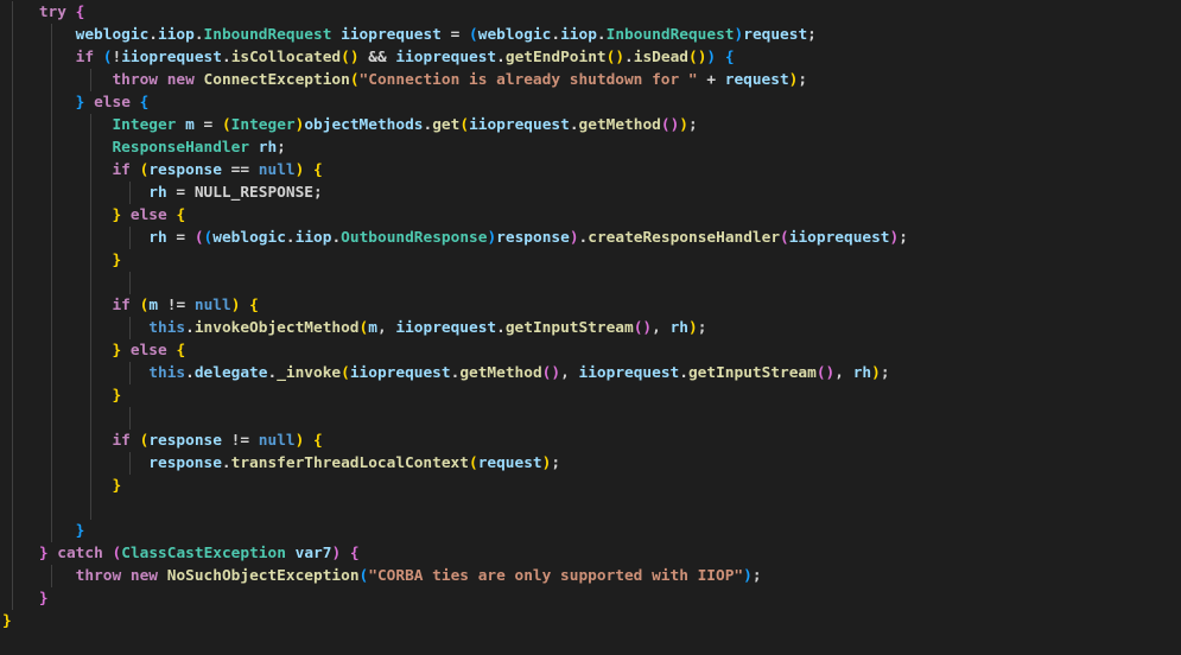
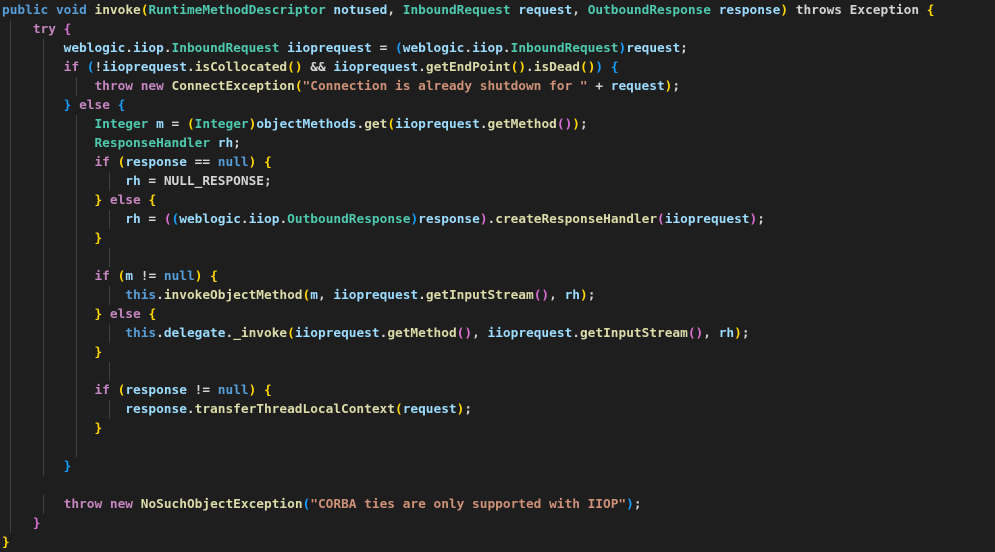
+ public void invoke(RuntimeMethodDescriptor notused, InboundRequest request, OutboundResponse response) throws Exception {
  try {
  weblogic.iiop.InboundRequest iioprequest = (weblogic.iiop.InboundRequest)request;
  if (!iioprequest.isCollocated() && iioprequest.getEndPoint().isDead()) {
  throw new ConnectException("Connection is already shutdown for " + request);
  } else {
  Integer m = (Integer)objectMethods.get(iioprequest.getMethod());
  ResponseHandler rh;
  if (response == null) {
  rh = NULL_RESPONSE;
  } else {
  rh = ((weblogic.iiop.OutboundResponse)response).createResponseHandler(iioprequest);
  }
  if (m != null) {
  this.invokeObjectMethod(m, iioprequest.getInputStream(), rh);
  } else {
  this.delegate._invoke(iioprequest.getMethod(), iioprequest.getInputStream(), rh);
  }
  if (response != null) {
  response.transferThreadLocalContext(request);
  }
  }
- } catch (ClassCastException var7) {
  throw new NoSuchObjectException("CORBA ties are only supported with IIOP");
  }
  }
